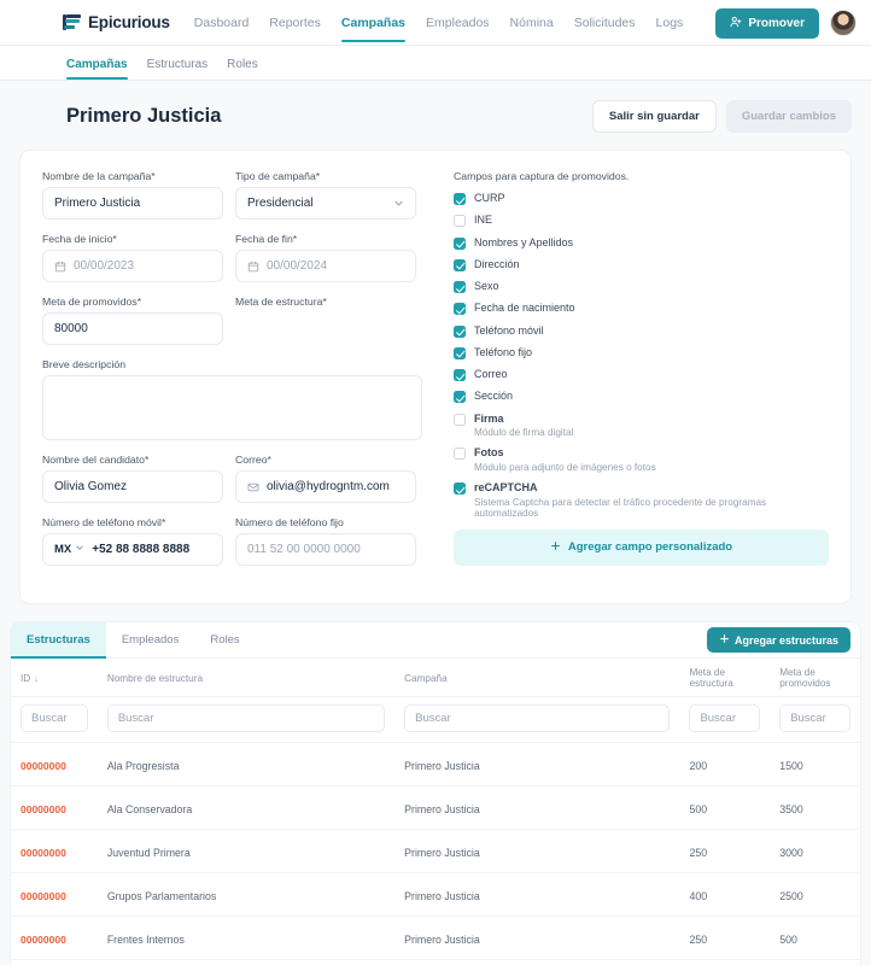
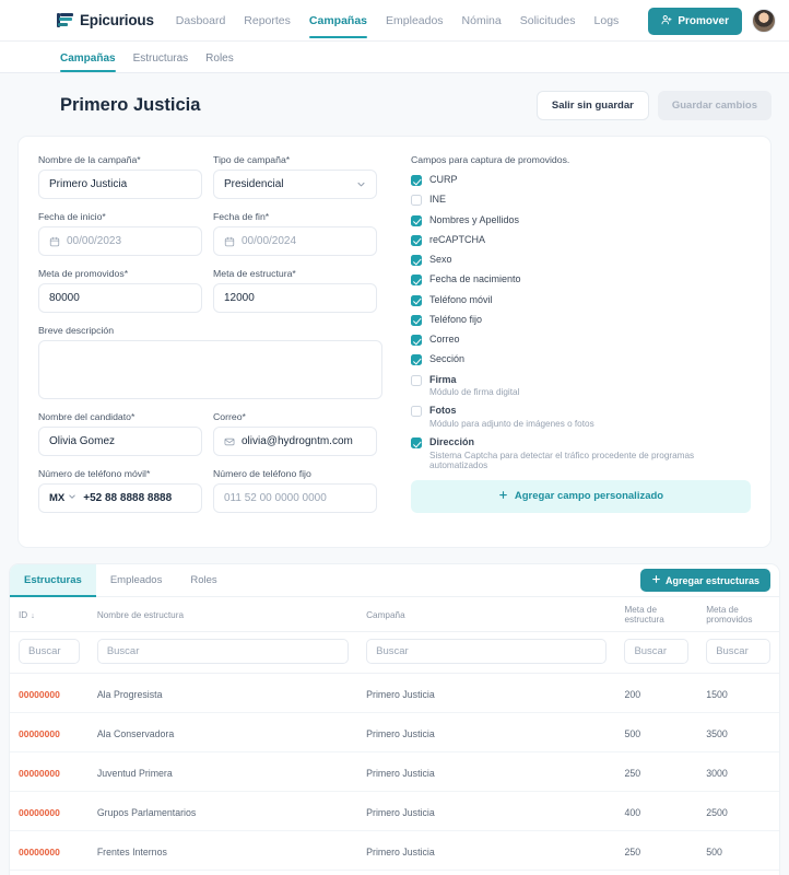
  Epicurious
  Dasboard
  Reportes
  Campañas
  Empleados
  Nómina
  Solicitudes
  Logs
  Promover
  Campañas
  Estructuras
  Roles
  Primero Justicia
  Salir sin guardar
  Guardar cambios
  Nombre de la campaña*
  Primero Justicia
  Tipo de campaña*
  Presidencial
  Fecha de inicio*
  00/00/2023
  Fecha de fin*
  00/00/2024
  Meta de promovidos*
  80000
  Meta de estructura*
+ 12000
  Breve descripción
  Nombre del candidato*
  Olivia Gomez
  Correo*
  olivia@hydrogntm.com
  Número de teléfono móvil*
  MX
  +52 88 8888 8888
  Número de teléfono fijo
  011 52 00 0000 0000
  Campos para captura de promovidos.
  CURP
  INE
  Nombres y Apellidos
- Dirección
+ reCAPTCHA
  Sexo
  Fecha de nacimiento
  Teléfono móvil
  Teléfono fijo
  Correo
  Sección
  Firma
  Módulo de firma digital
  Fotos
  Módulo para adjunto de imágenes o fotos
- reCAPTCHA
+ Dirección
  Sistema Captcha para detectar el tráfico procedente de programas automatizados
  Agregar campo personalizado
  Estructuras
  Empleados
  Roles
  Agregar estructuras
  ID	Nombre de estructura	Campaña	Meta de estructura	Meta de promovidos
  Buscar	Buscar	Buscar	Buscar	Buscar
  00000000	Ala Progresista	Primero Justicia	200	1500
  00000000	Ala Conservadora	Primero Justicia	500	3500
  00000000	Juventud Primera	Primero Justicia	250	3000
  00000000	Grupos Parlamentarios	Primero Justicia	400	2500
  00000000	Frentes Internos	Primero Justicia	250	500
